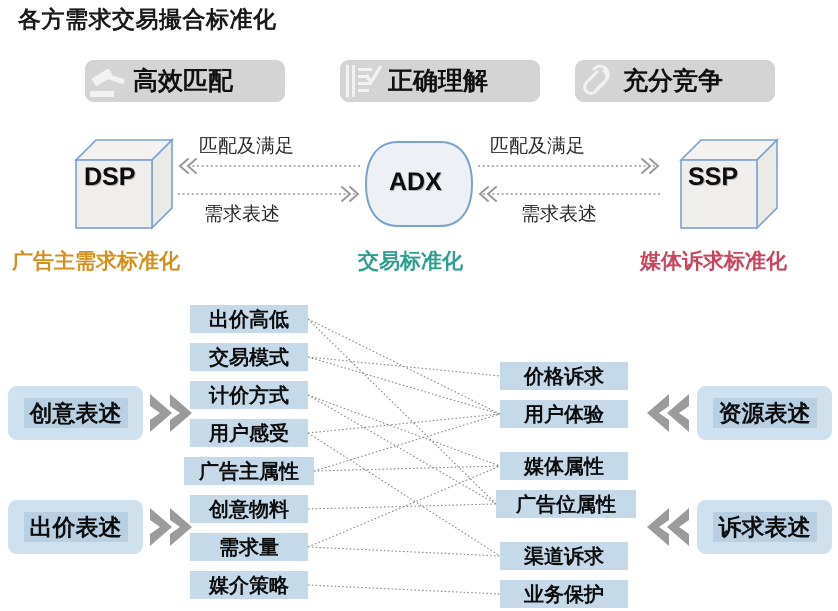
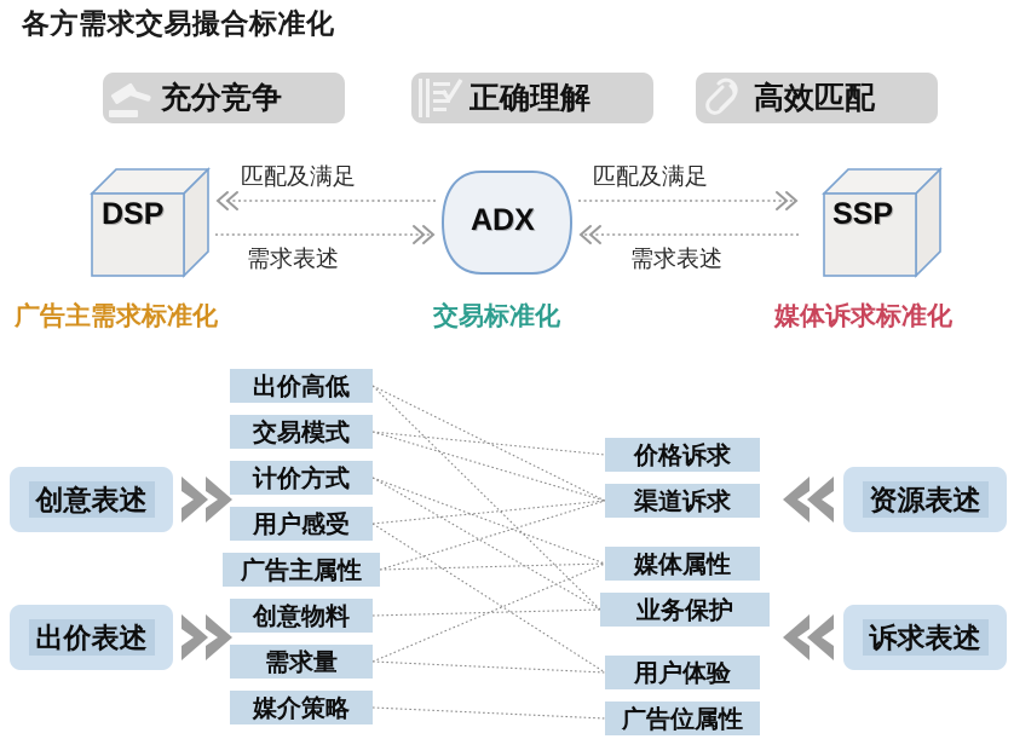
  各方需求交易撮合标准化
- 高效匹配
+ 充分竞争
  正确理解
- 充分竞争
+ 高效匹配
  DSP
  ADX
  SSP
  匹配及满足
  需求表述
  匹配及满足
  需求表述
  广告主需求标准化
  交易标准化
  媒体诉求标准化
  创意表述
  出价表述
  资源表述
  诉求表述
  出价高低
  交易模式
  计价方式
  用户感受
  广告主属性
  创意物料
  需求量
  媒介策略
  价格诉求
- 用户体验
+ 渠道诉求
  媒体属性
- 广告位属性
+ 业务保护
- 渠道诉求
+ 用户体验
- 业务保护
+ 广告位属性
